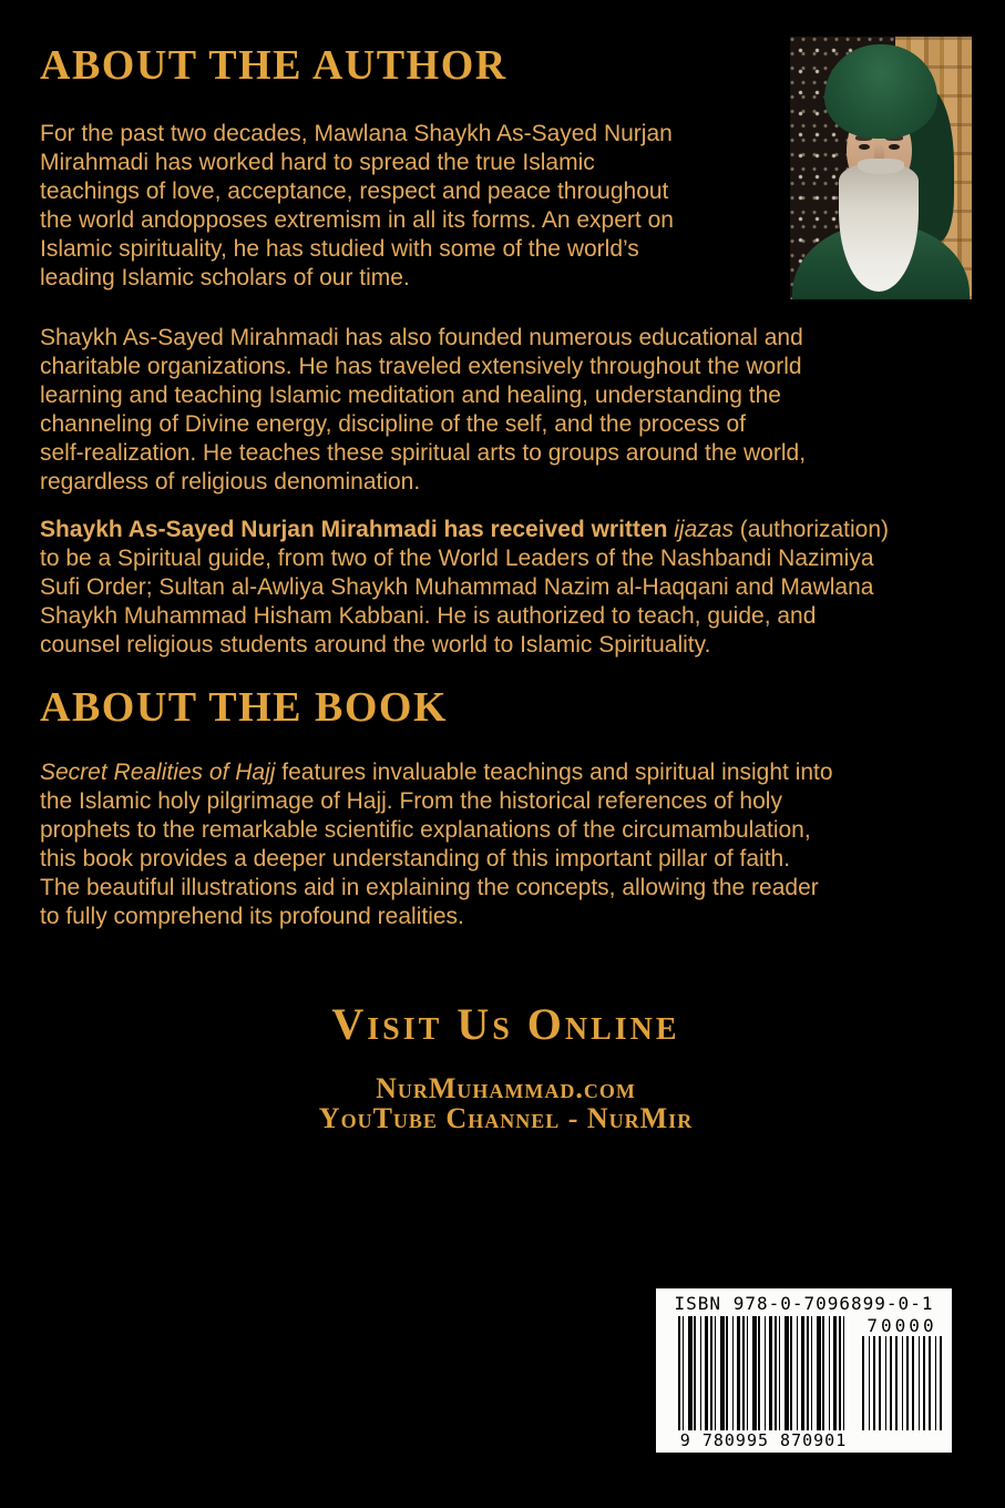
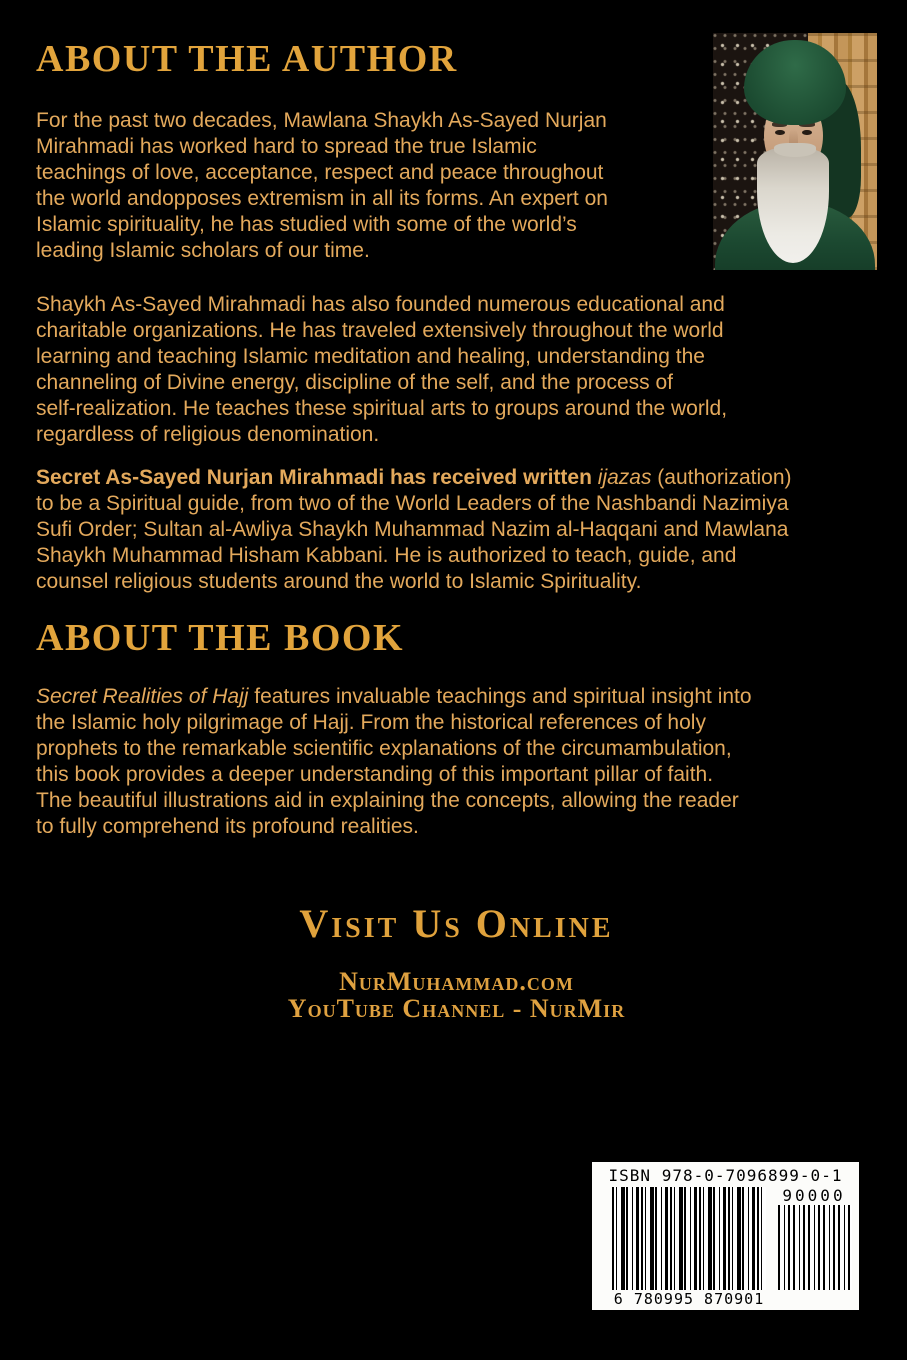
  ABOUT THE AUTHOR
  For the past two decades, Mawlana Shaykh As-Sayed Nurjan
  Mirahmadi has worked hard to spread the true Islamic
  teachings of love, acceptance, respect and peace throughout
  the world andopposes extremism in all its forms. An expert on
  Islamic spirituality, he has studied with some of the world’s
  leading Islamic scholars of our time.
  Shaykh As-Sayed Mirahmadi has also founded numerous educational and
  charitable organizations. He has traveled extensively throughout the world
  learning and teaching Islamic meditation and healing, understanding the
  channeling of Divine energy, discipline of the self, and the process of
  self-realization. He teaches these spiritual arts to groups around the world,
  regardless of religious denomination.
- Shaykh As-Sayed Nurjan Mirahmadi has received written ijazas (authorization)
+ Secret As-Sayed Nurjan Mirahmadi has received written ijazas (authorization)
  to be a Spiritual guide, from two of the World Leaders of the Nashbandi Nazimiya
  Sufi Order; Sultan al-Awliya Shaykh Muhammad Nazim al-Haqqani and Mawlana
  Shaykh Muhammad Hisham Kabbani. He is authorized to teach, guide, and
  counsel religious students around the world to Islamic Spirituality.
  ABOUT THE BOOK
  Secret Realities of Hajj features invaluable teachings and spiritual insight into
  the Islamic holy pilgrimage of Hajj. From the historical references of holy
  prophets to the remarkable scientific explanations of the circumambulation,
  this book provides a deeper understanding of this important pillar of faith.
  The beautiful illustrations aid in explaining the concepts, allowing the reader
  to fully comprehend its profound realities.
  Visit Us Online
  NurMuhammad.com
  YouTube Channel - NurMir
  ISBN 978-0-7096899-0-1
- 70000
+ 90000
- 9 780995 870901
+ 6 780995 870901
